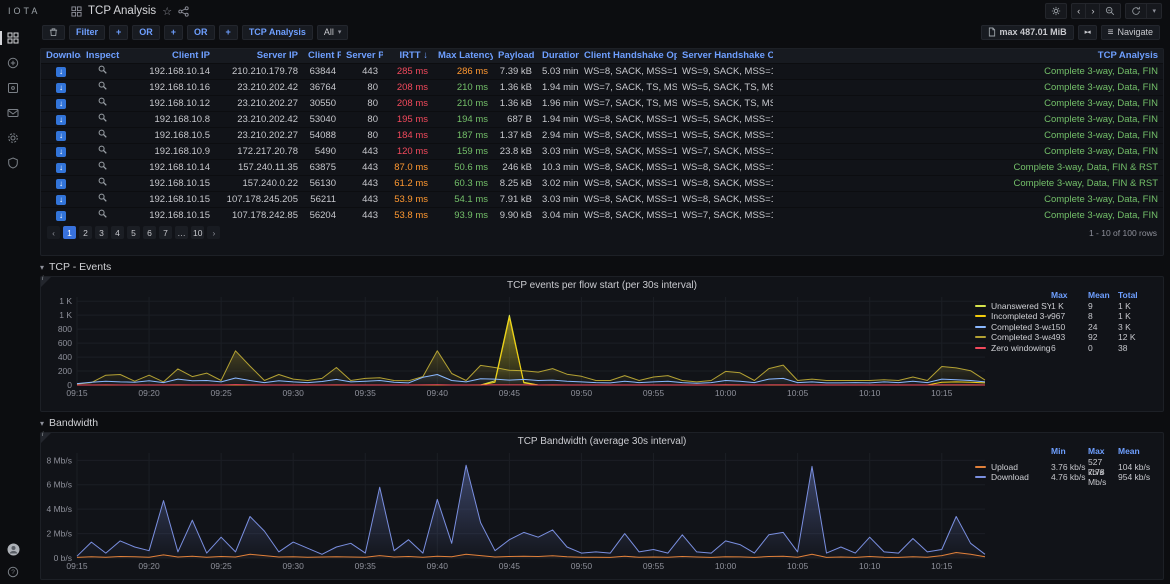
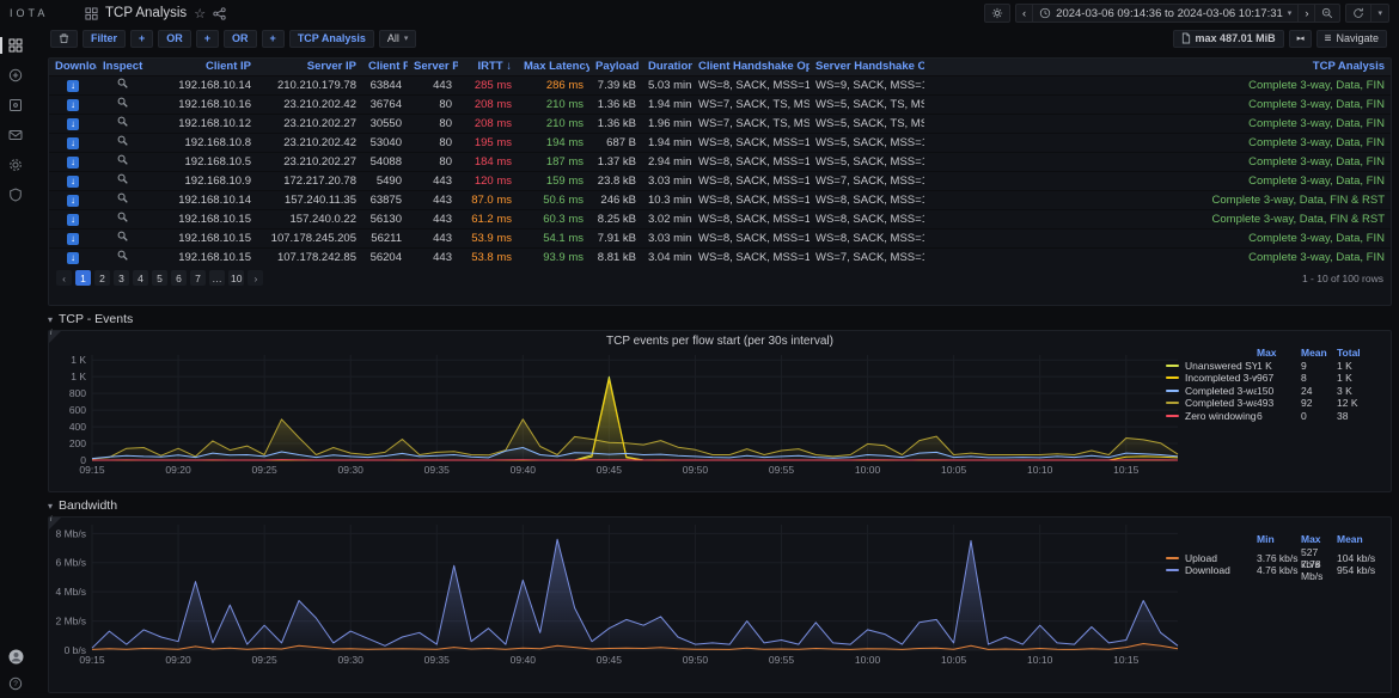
  IOTA
  TCP Analysis
  ☆
  ‹
+ 2024-03-06 09:14:36 to 2024-03-06 10:17:31
  ›
  Filter
  +
  OR
  +
  OR
  +
  TCP Analysis
  All
  max 487.01 MiB
  ≡
  Navigate
  Downlo	Inspect	Client IP	Server IP	Client P	Server P	IRTT ↓	Max Latency	Payload	Duration	Client Handshake Op	Server Handshake O	TCP Analysis
  ↓		192.168.10.14	210.210.179.78	63844	443	285 ms	286 ms	7.39 kB	5.03 min	WS=8, SACK, MSS=1	WS=9, SACK, MSS=	Complete 3-way, Data, FIN
  ↓		192.168.10.16	23.210.202.42	36764	80	208 ms	210 ms	1.36 kB	1.94 min	WS=7, SACK, TS, MS	WS=5, SACK, TS, MS	Complete 3-way, Data, FIN
  ↓		192.168.10.12	23.210.202.27	30550	80	208 ms	210 ms	1.36 kB	1.96 min	WS=7, SACK, TS, MS	WS=5, SACK, TS, MS	Complete 3-way, Data, FIN
  ↓		192.168.10.8	23.210.202.42	53040	80	195 ms	194 ms	687 B	1.94 min	WS=8, SACK, MSS=1	WS=5, SACK, MSS=	Complete 3-way, Data, FIN
  ↓		192.168.10.5	23.210.202.27	54088	80	184 ms	187 ms	1.37 kB	2.94 min	WS=8, SACK, MSS=1	WS=5, SACK, MSS=	Complete 3-way, Data, FIN
  ↓		192.168.10.9	172.217.20.78	5490	443	120 ms	159 ms	23.8 kB	3.03 min	WS=8, SACK, MSS=1	WS=7, SACK, MSS=	Complete 3-way, Data, FIN
  ↓		192.168.10.14	157.240.11.35	63875	443	87.0 ms	50.6 ms	246 kB	10.3 min	WS=8, SACK, MSS=1	WS=8, SACK, MSS=	Complete 3-way, Data, FIN & RST
  ↓		192.168.10.15	157.240.0.22	56130	443	61.2 ms	60.3 ms	8.25 kB	3.02 min	WS=8, SACK, MSS=1	WS=8, SACK, MSS=	Complete 3-way, Data, FIN & RST
  ↓		192.168.10.15	107.178.245.205	56211	443	53.9 ms	54.1 ms	7.91 kB	3.03 min	WS=8, SACK, MSS=1	WS=8, SACK, MSS=	Complete 3-way, Data, FIN
- ↓		192.168.10.15	107.178.242.85	56204	443	53.8 ms	93.9 ms	9.90 kB	3.04 min	WS=8, SACK, MSS=1	WS=7, SACK, MSS=	Complete 3-way, Data, FIN
+ ↓		192.168.10.15	107.178.242.85	56204	443	53.8 ms	93.9 ms	8.81 kB	3.04 min	WS=8, SACK, MSS=1	WS=7, SACK, MSS=	Complete 3-way, Data, FIN
  ‹
  1
  2
  3
  4
  5
  6
  7
  …
  10
  ›
  1 - 10 of 100 rows
  ▾
  TCP - Events
  TCP events per flow start (per 30s interval)
  0
  200
  400
  600
  800
  1 K
  1 K
  09:15
  09:20
  09:25
  09:30
  09:35
  09:40
  09:45
  09:50
  09:55
  10:00
  10:05
  10:10
  10:15
  Max
  Mean
  Total
  Unanswered SY
  1 K
  9
  1 K
  967
  8
  1 K
  150
  24
  3 K
  493
  92
  12 K
  Zero windowing
  6
  0
  38
  ▾
  Bandwidth
- TCP Bandwidth (average 30s interval)
  0 b/s
  2 Mb/s
  4 Mb/s
  6 Mb/s
  8 Mb/s
  09:15
  09:20
  09:25
  09:30
  09:35
  09:40
  09:45
  09:50
  09:55
  10:00
  10:05
  10:10
  10:15
  Min
  Max
  Mean
  Upload
  3.76 kb/s
  527 kb/s
  104 kb/s
  Download
  4.76 kb/s
  7.78 Mb/s
  954 kb/s
